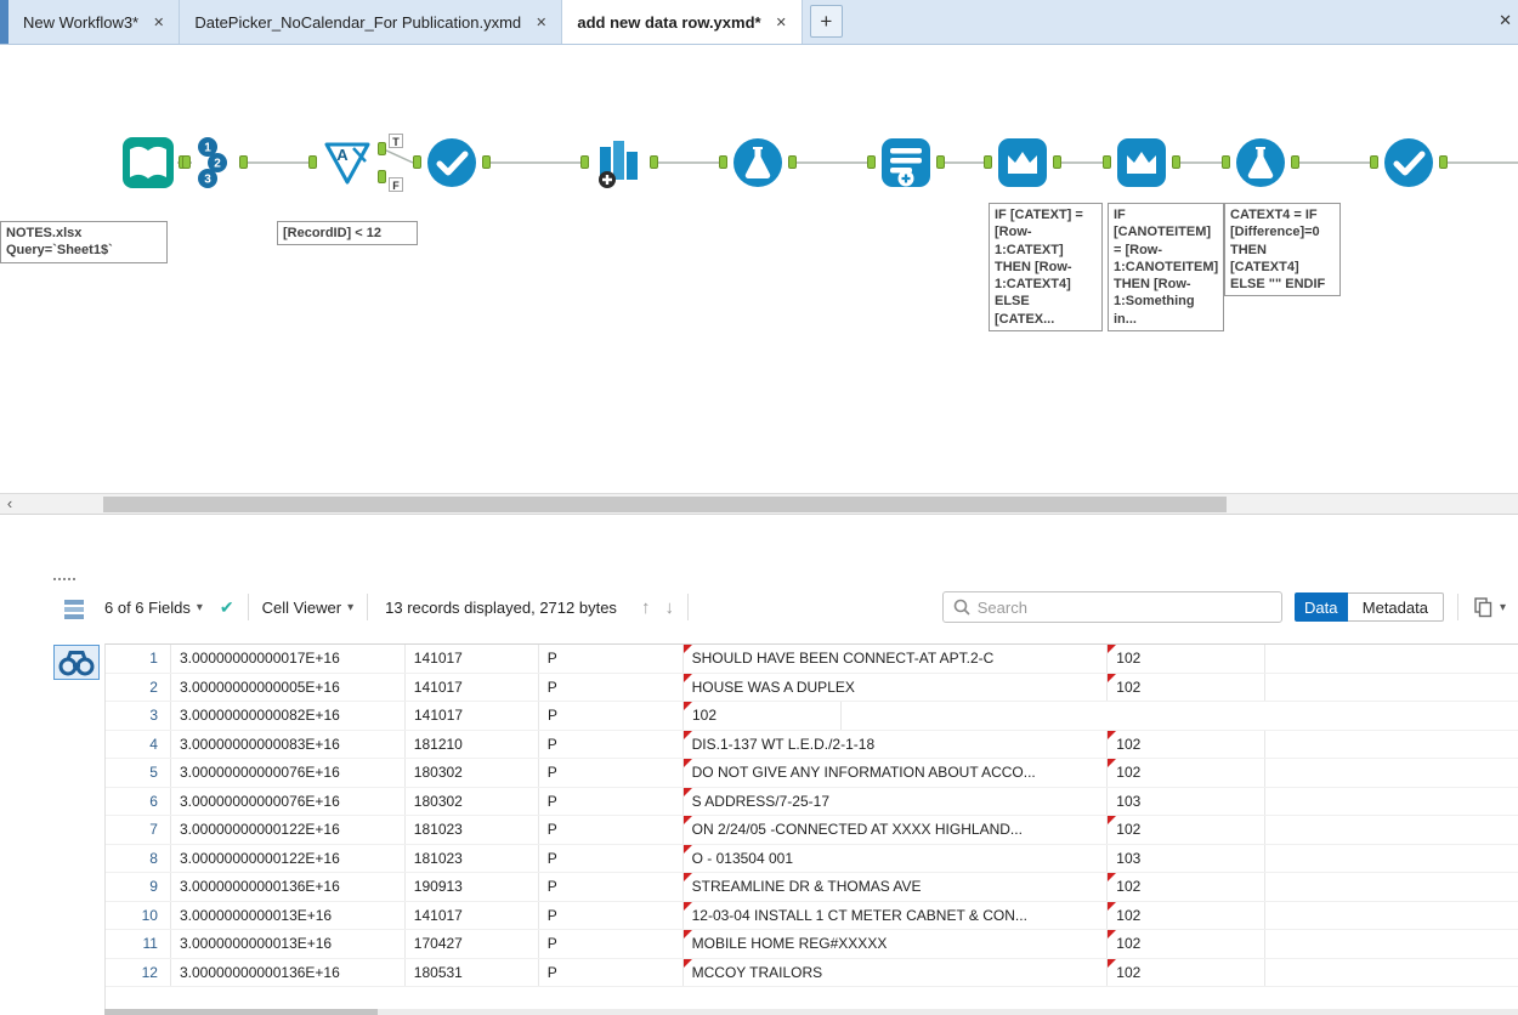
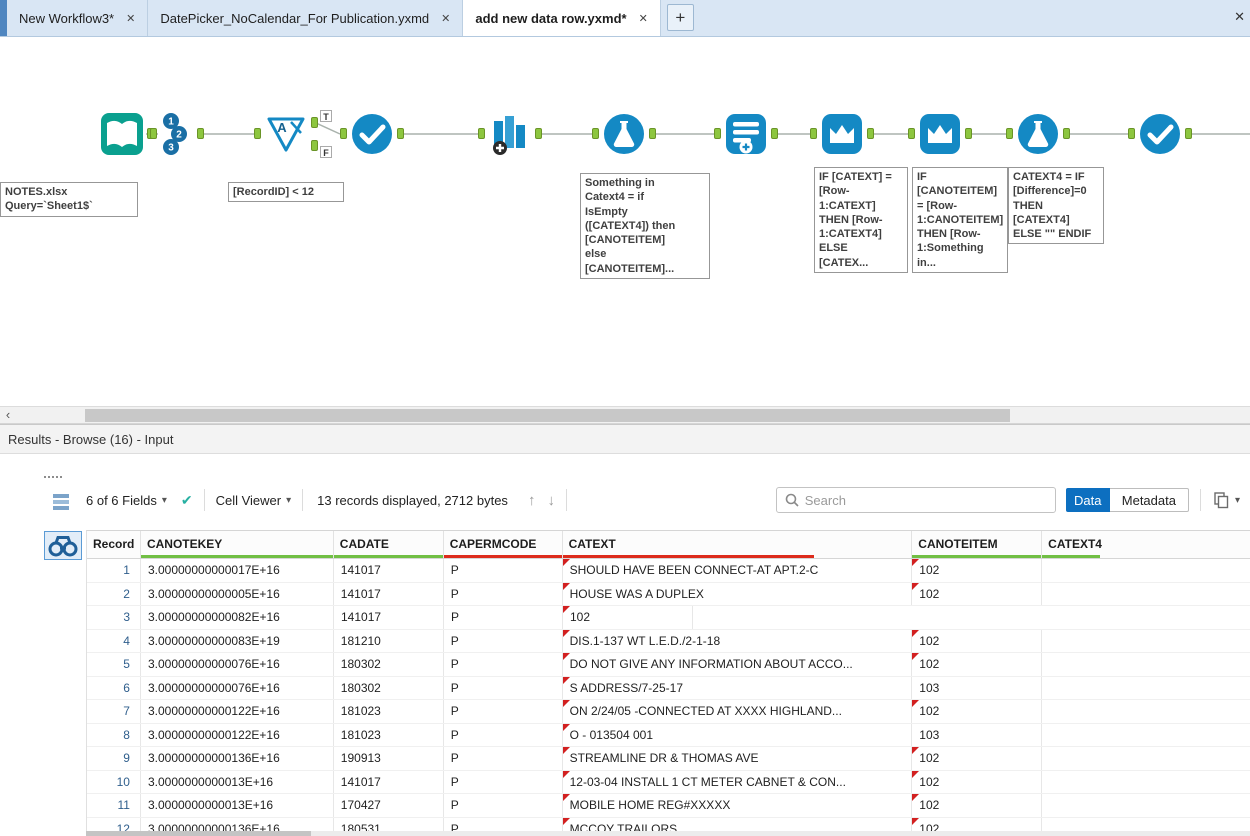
  New Workflow3*
  ✕
  DatePicker_NoCalendar_For Publication.yxmd
  ✕
  add new data row.yxmd*
  ✕
  +
  ✕
  1
  2
  3
  A
  T
  F
  NOTES.xlsx
  Query=`Sheet1$`
  [RecordID] < 12
+ Something in
+ Catext4 = if
+ IsEmpty
+ ([CATEXT4]) then
+ [CANOTEITEM]
+ else
+ [CANOTEITEM]...
  IF [CATEXT] =
  [Row-1:CATEXT]
  THEN [Row-
  1:CATEXT4] ELSE
  [CATEX...
  IF [CANOTEITEM]
  = [Row-
  1:CANOTEITEM]
  THEN [Row-
  1:Something in...
  CATEXT4 = IF
  [Difference]=0
  THEN [CATEXT4]
  ELSE "" ENDIF
  ‹
+ Results - Browse (16) - Input
  6 of 6 Fields
  ▾
  ✔
  Cell Viewer
  ▾
  13 records displayed, 2712 bytes
  ↑
  ↓
  Search
  Data
  Metadata
  ▾
+ Record
+ CANOTEKEY
+ CADATE
+ CAPERMCODE
+ CATEXT
+ CANOTEITEM
+ CATEXT4
  1
  3.00000000000017E+16
  141017
  P
  SHOULD HAVE BEEN CONNECT-AT APT.2-C
  102
  2
  3.00000000000005E+16
  141017
  P
  HOUSE WAS A DUPLEX
  102
  3
  3.00000000000082E+16
  141017
  P
  102
  4
- 3.00000000000083E+16
+ 3.00000000000083E+19
  181210
  P
  DIS.1-137 WT L.E.D./2-1-18
  102
  5
  3.00000000000076E+16
  180302
  P
  DO NOT GIVE ANY INFORMATION ABOUT ACCO...
  102
  6
  3.00000000000076E+16
  180302
  P
  S ADDRESS/7-25-17
  103
  7
  3.00000000000122E+16
  181023
  P
  ON 2/24/05 -CONNECTED AT XXXX HIGHLAND...
  102
  8
  3.00000000000122E+16
  181023
  P
  O - 013504 001
  103
  9
  3.00000000000136E+16
  190913
  P
  STREAMLINE DR & THOMAS AVE
  102
  10
  3.0000000000013E+16
  141017
  P
  12-03-04 INSTALL 1 CT METER CABNET & CON...
  102
  11
  3.0000000000013E+16
  170427
  P
  MOBILE HOME REG#XXXXX
  102
  12
  3.00000000000136E+16
  180531
  P
  MCCOY TRAILORS
  102
